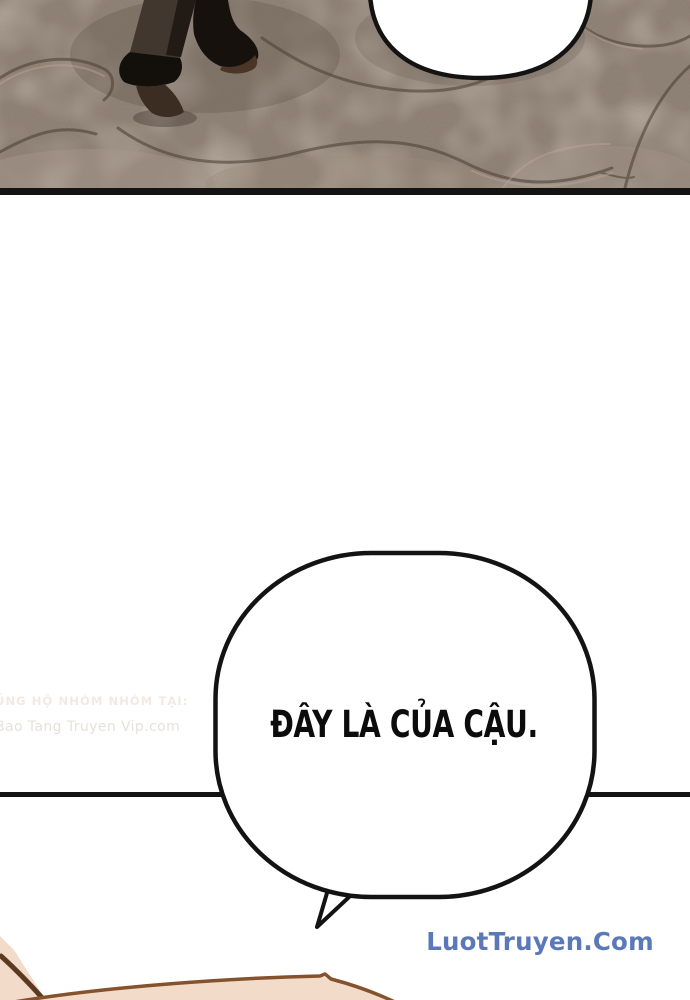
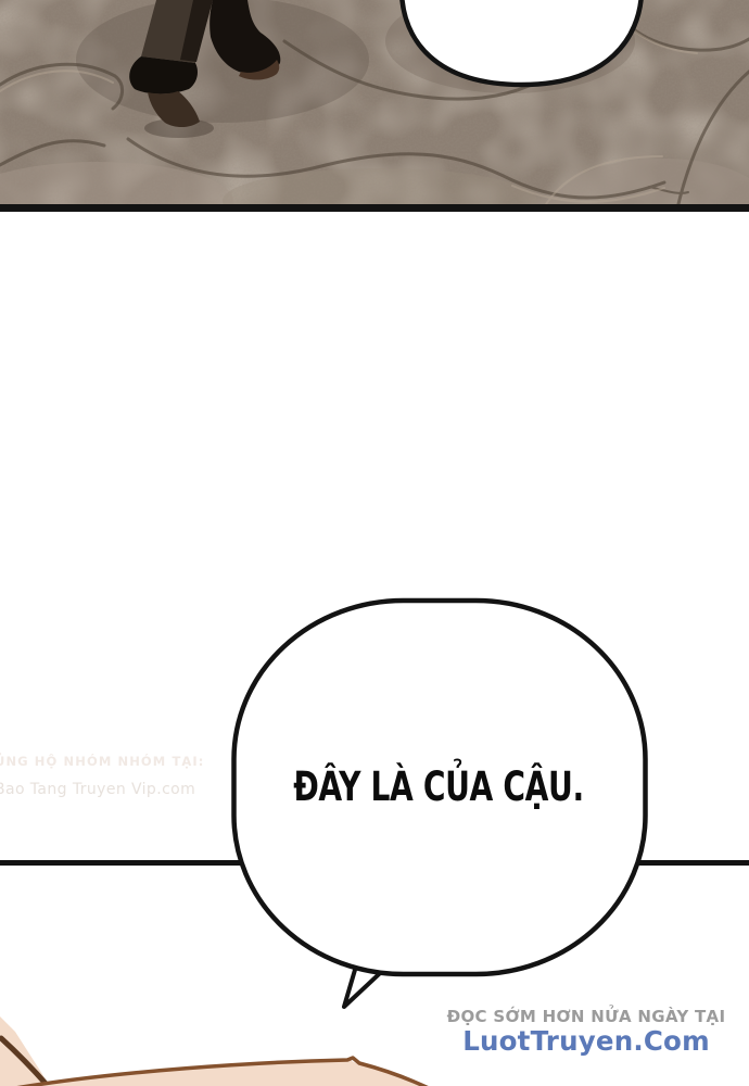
  ỦNG HỘ NHÓM NHÓM TẠI:
  Bao Tang Truyen Vip.com
  ĐÂY LÀ CỦA CẬU.
+ ĐỌC SỚM HƠN NỬA NGÀY TẠI
  LuotTruyen.Com
